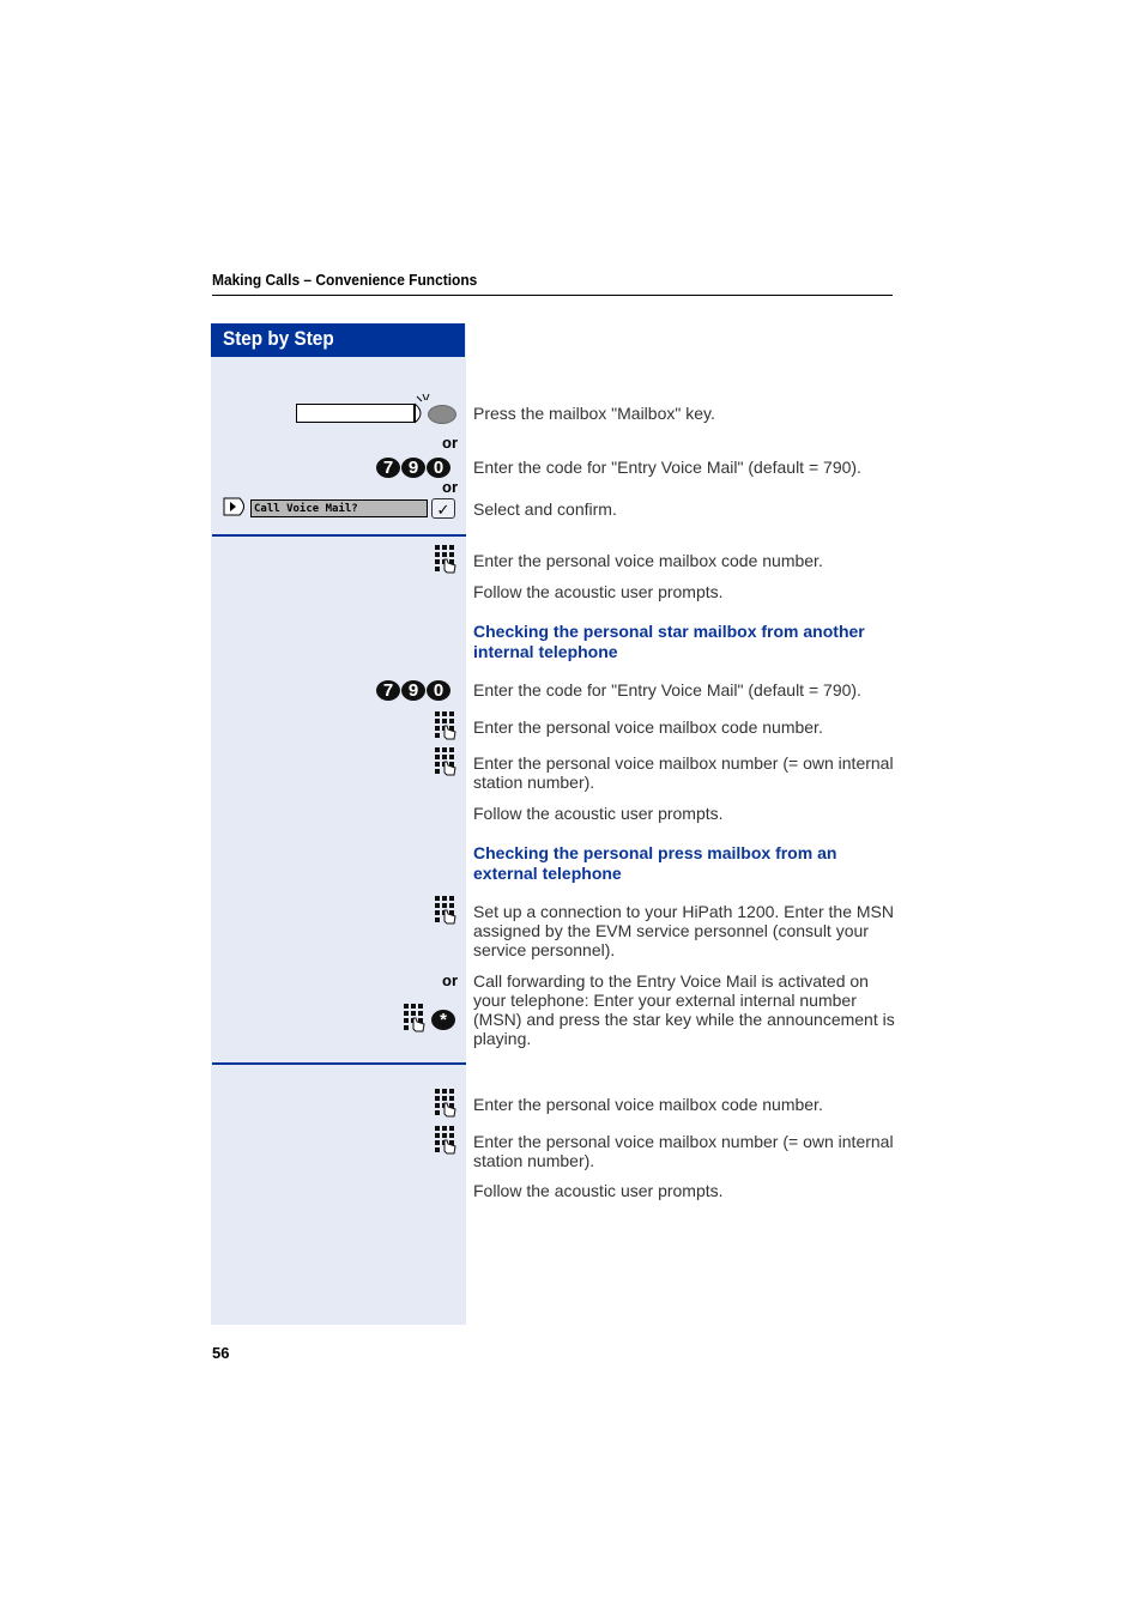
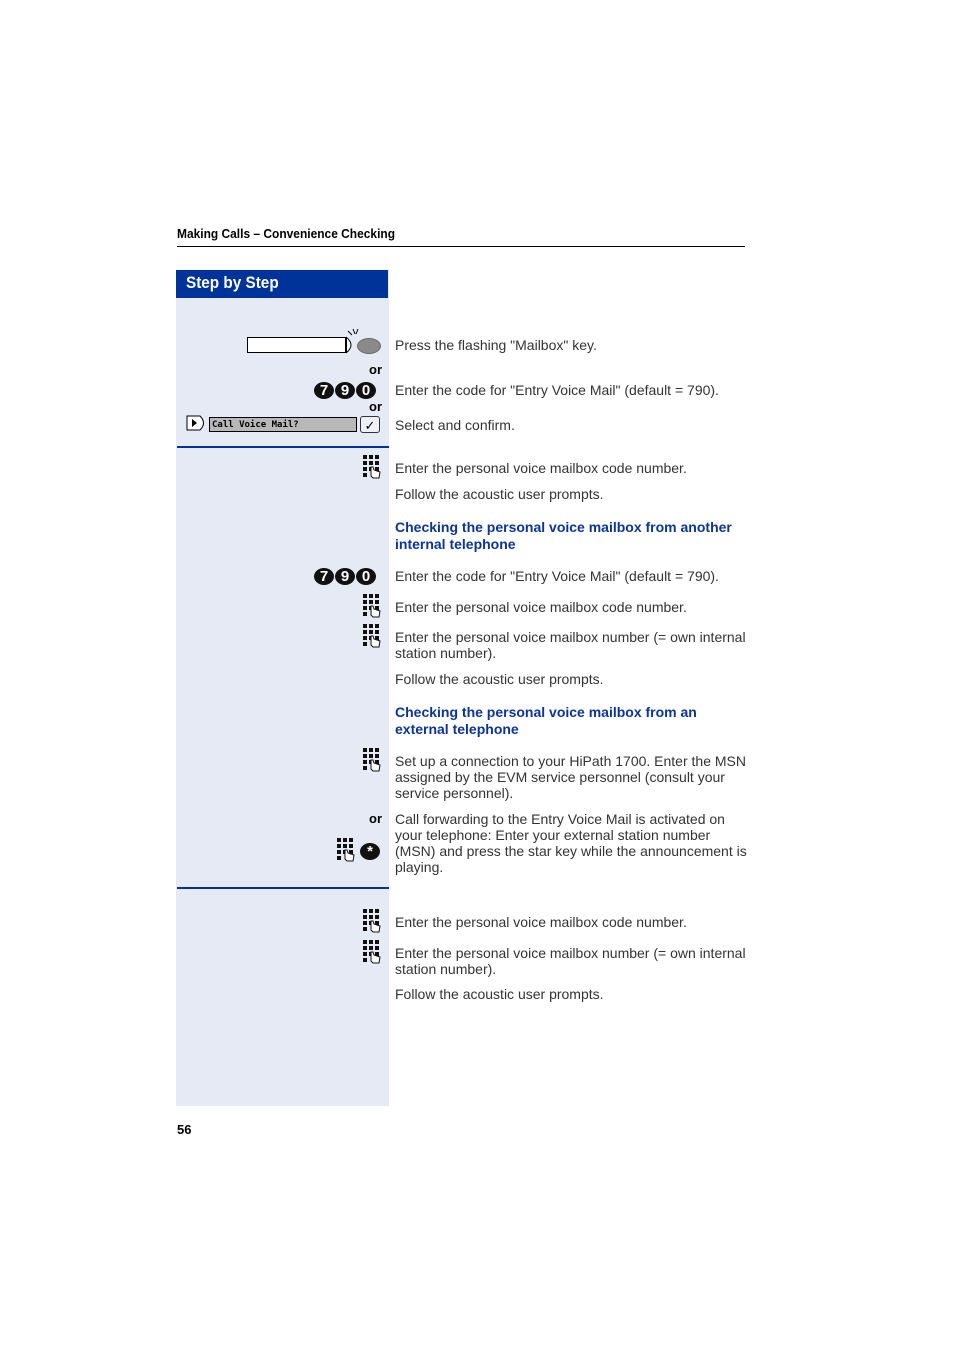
- Making Calls – Convenience Functions
+ Making Calls – Convenience Checking
  Step by Step
- Press the mailbox "Mailbox" key.
+ Press the flashing "Mailbox" key.
  or
  7
  9
  0
  Enter the code for "Entry Voice Mail" (default = 790).
  or
  Call Voice Mail?
  ✓
  Select and confirm.
  Enter the personal voice mailbox code number.
  Follow the acoustic user prompts.
- Checking the personal star mailbox from another internal telephone
+ Checking the personal voice mailbox from another internal telephone
  7
  9
  0
  Enter the code for "Entry Voice Mail" (default = 790).
  Enter the personal voice mailbox code number.
  Enter the personal voice mailbox number (= own internal station number).
  Follow the acoustic user prompts.
- Checking the personal press mailbox from an external telephone
+ Checking the personal voice mailbox from an external telephone
- Set up a connection to your HiPath 1200. Enter the MSN assigned by the EVM service personnel (consult your service personnel).
+ Set up a connection to your HiPath 1700. Enter the MSN assigned by the EVM service personnel (consult your service personnel).
  or
- Call forwarding to the Entry Voice Mail is activated on your telephone: Enter your external internal number (MSN) and press the star key while the announcement is playing.
+ Call forwarding to the Entry Voice Mail is activated on your telephone: Enter your external station number (MSN) and press the star key while the announcement is playing.
  *
  Enter the personal voice mailbox code number.
  Enter the personal voice mailbox number (= own internal station number).
  Follow the acoustic user prompts.
  56
